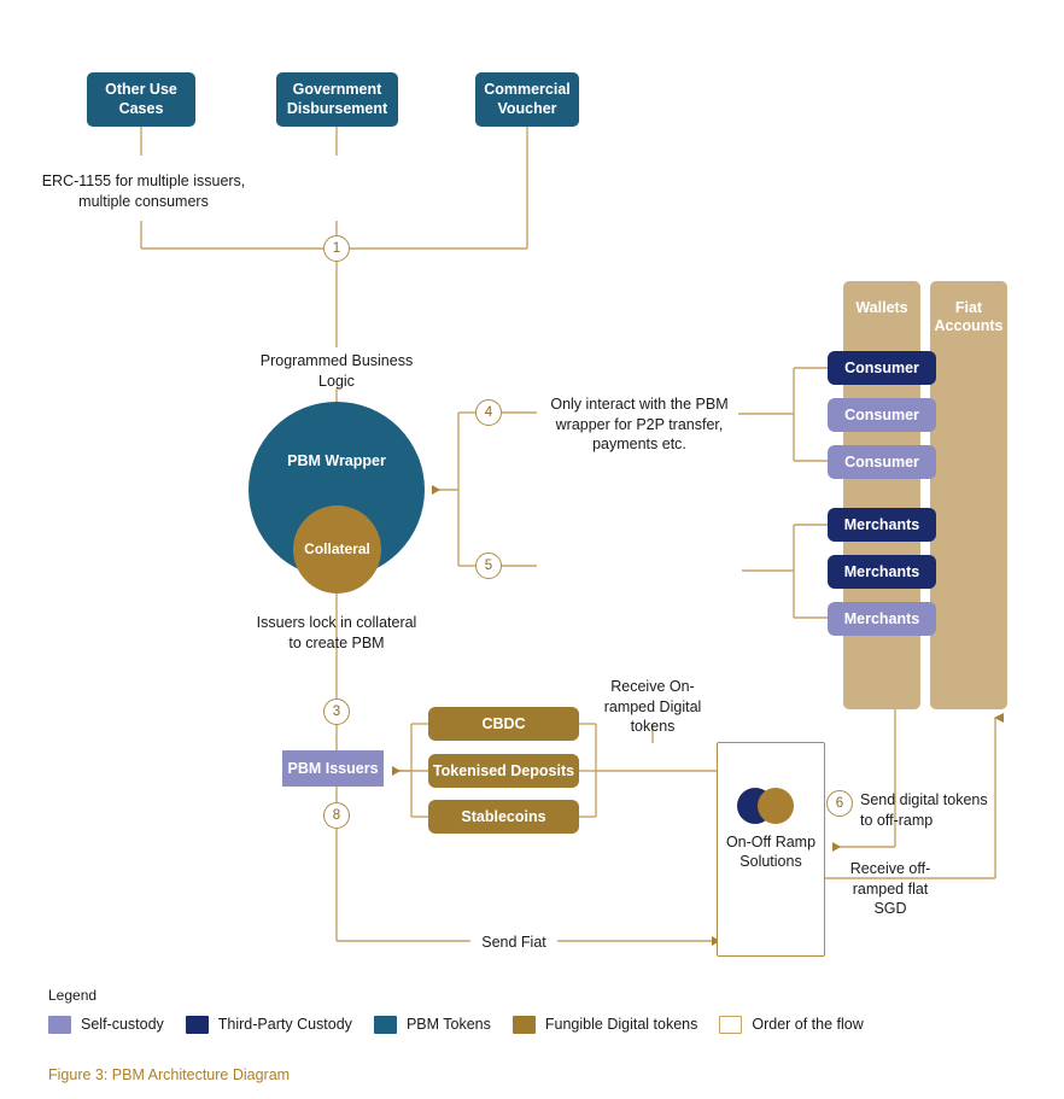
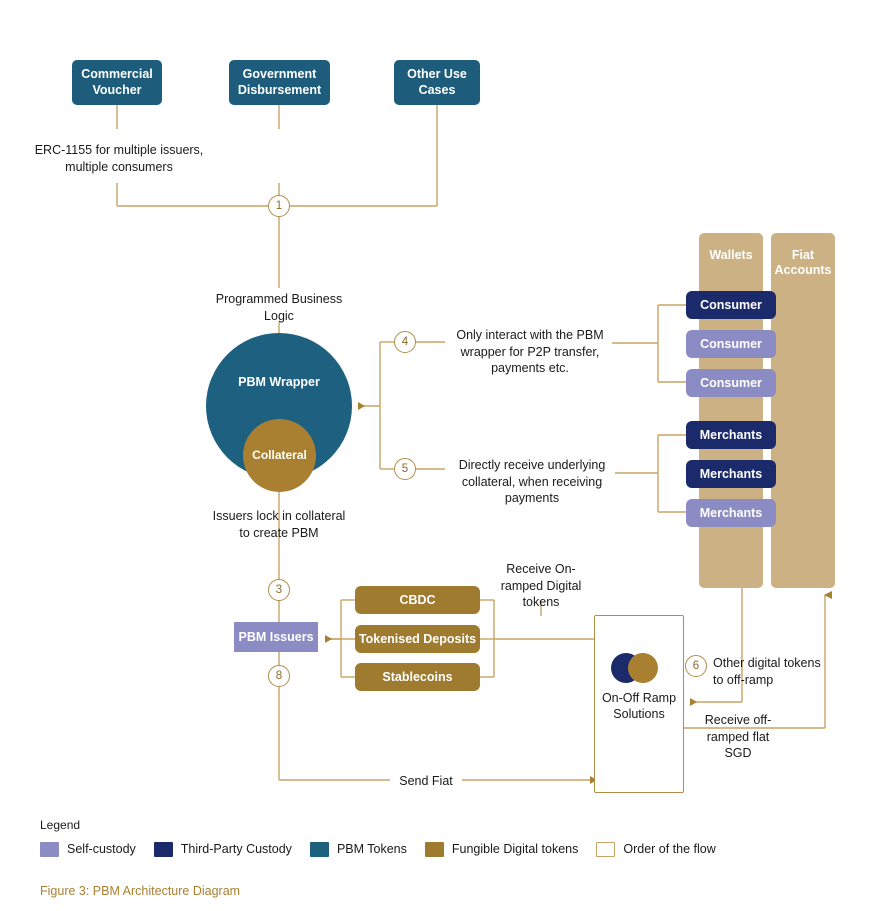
- Other Use Cases
+ Commercial Voucher
  Government Disbursement
- Commercial Voucher
+ Other Use Cases
  ERC-1155 for multiple issuers, multiple consumers
  1
  4
  5
  3
  8
  6
  Programmed Business Logic
  PBM Wrapper
  Collateral
  Issuers lock in collateral to create PBM
  Only interact with the PBM wrapper for P2P transfer, payments etc.
+ Directly receive underlying collateral, when receiving payments
  Wallets
  Fiat Accounts
  Consumer
  Consumer
  Consumer
  Merchants
  Merchants
  Merchants
  PBM Issuers
  CBDC
  Tokenised Deposits
  Stablecoins
  Receive On-ramped Digital tokens
  On-Off Ramp Solutions
- Send digital tokens to off-ramp
+ Other digital tokens to off-ramp
  Receive off-ramped flat SGD
  Send Fiat
  Legend
  Self-custody
  Third-Party Custody
  PBM Tokens
  Fungible Digital tokens
  Order of the flow
  Figure 3: PBM Architecture Diagram
